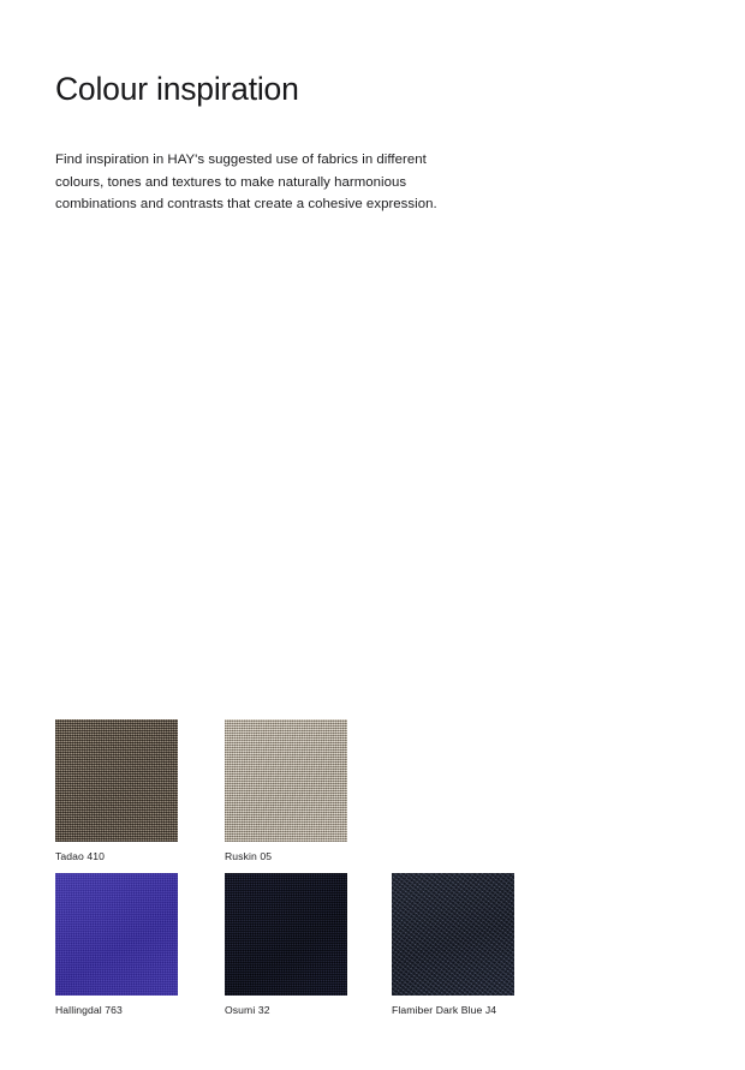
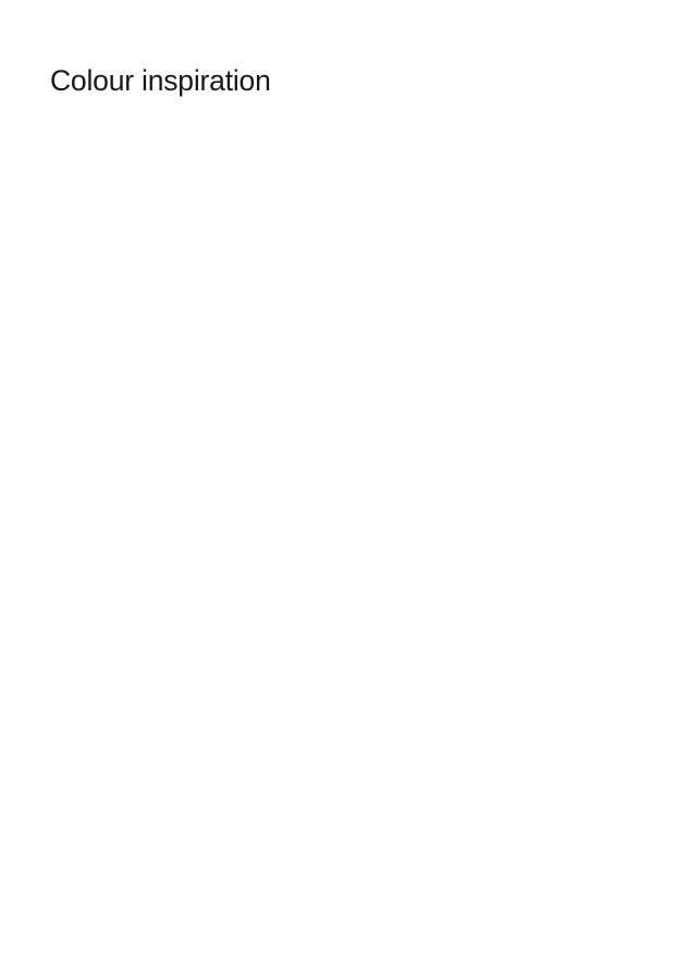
  Colour inspiration
- Find inspiration in HAY's suggested use of fabrics in different colours, tones and textures to make naturally harmonious combinations and contrasts that create a cohesive expression.
- Tadao 410
- Ruskin 05
- Hallingdal 763
- Osumi 32
- Flamiber Dark Blue J4
